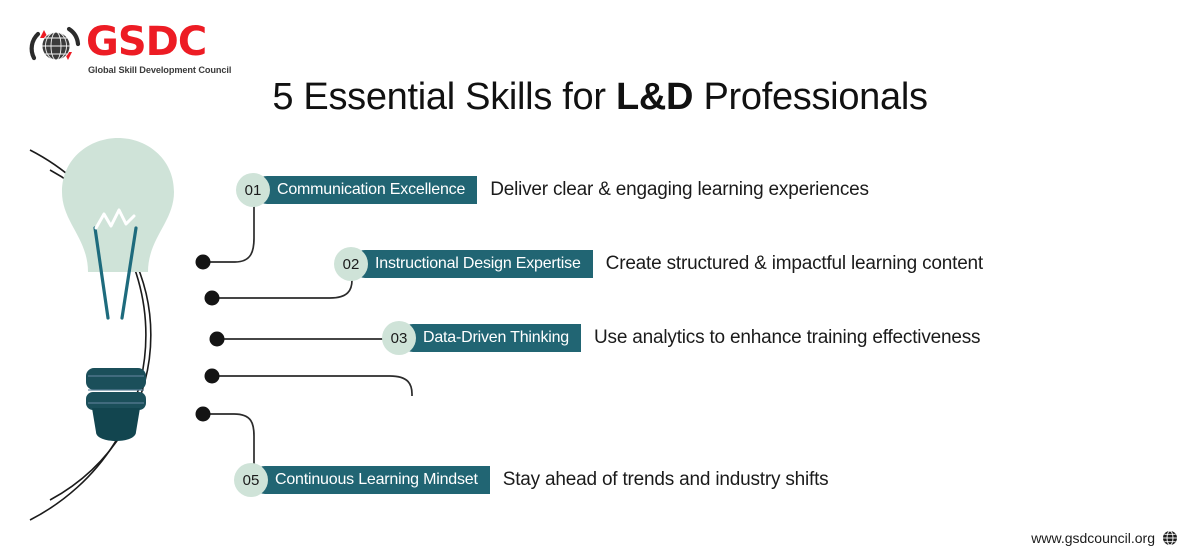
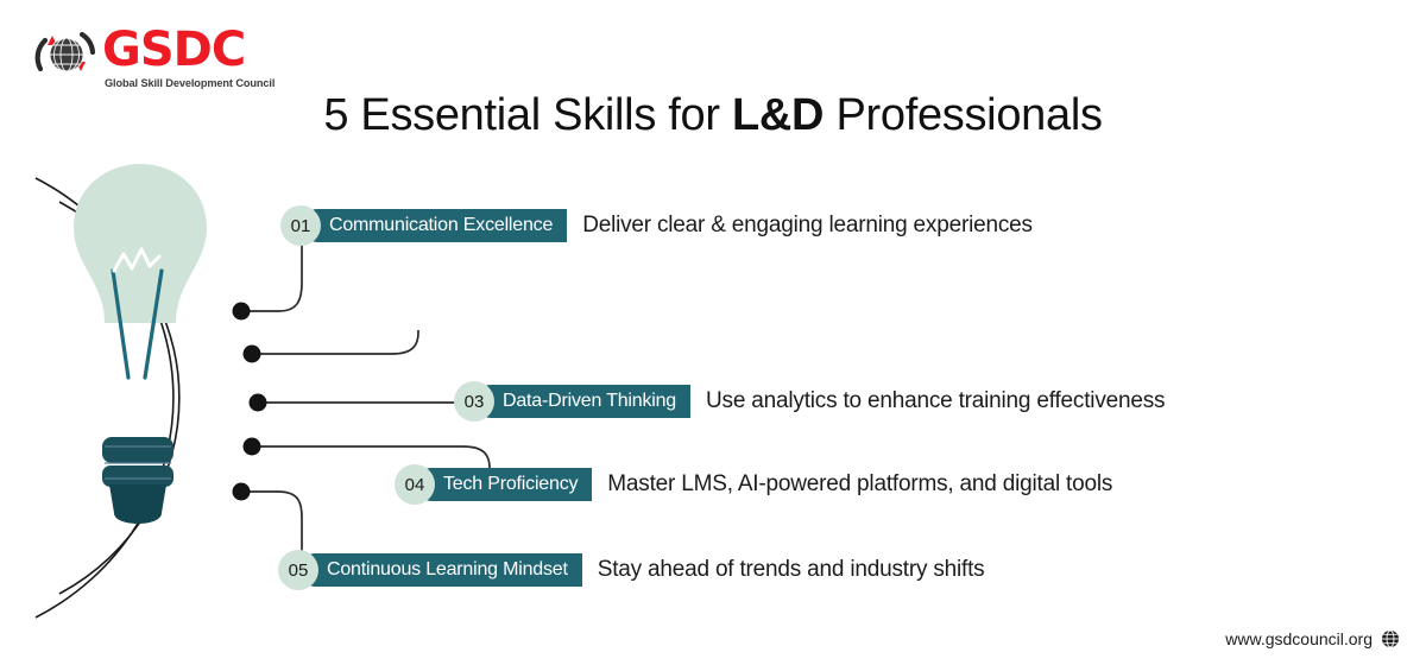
  GSDC
  Global Skill Development Council
  5 Essential Skills for L&D Professionals
  01
  Communication Excellence
  Deliver clear & engaging learning experiences
- 02
- Instructional Design Expertise
- Create structured & impactful learning content
  03
  Data-Driven Thinking
  Use analytics to enhance training effectiveness
+ 04
+ Tech Proficiency
+ Master LMS, AI-powered platforms, and digital tools
  05
  Continuous Learning Mindset
  Stay ahead of trends and industry shifts
  www.gsdcouncil.org
